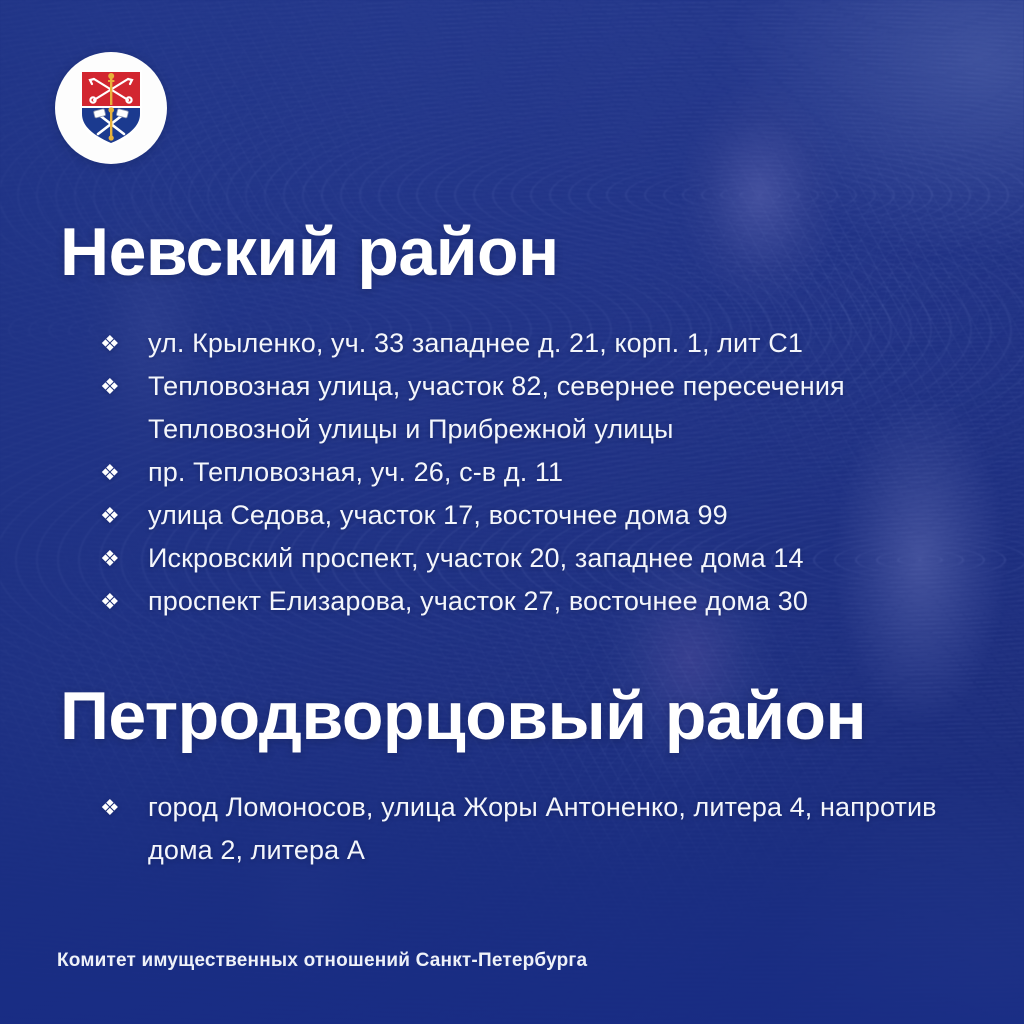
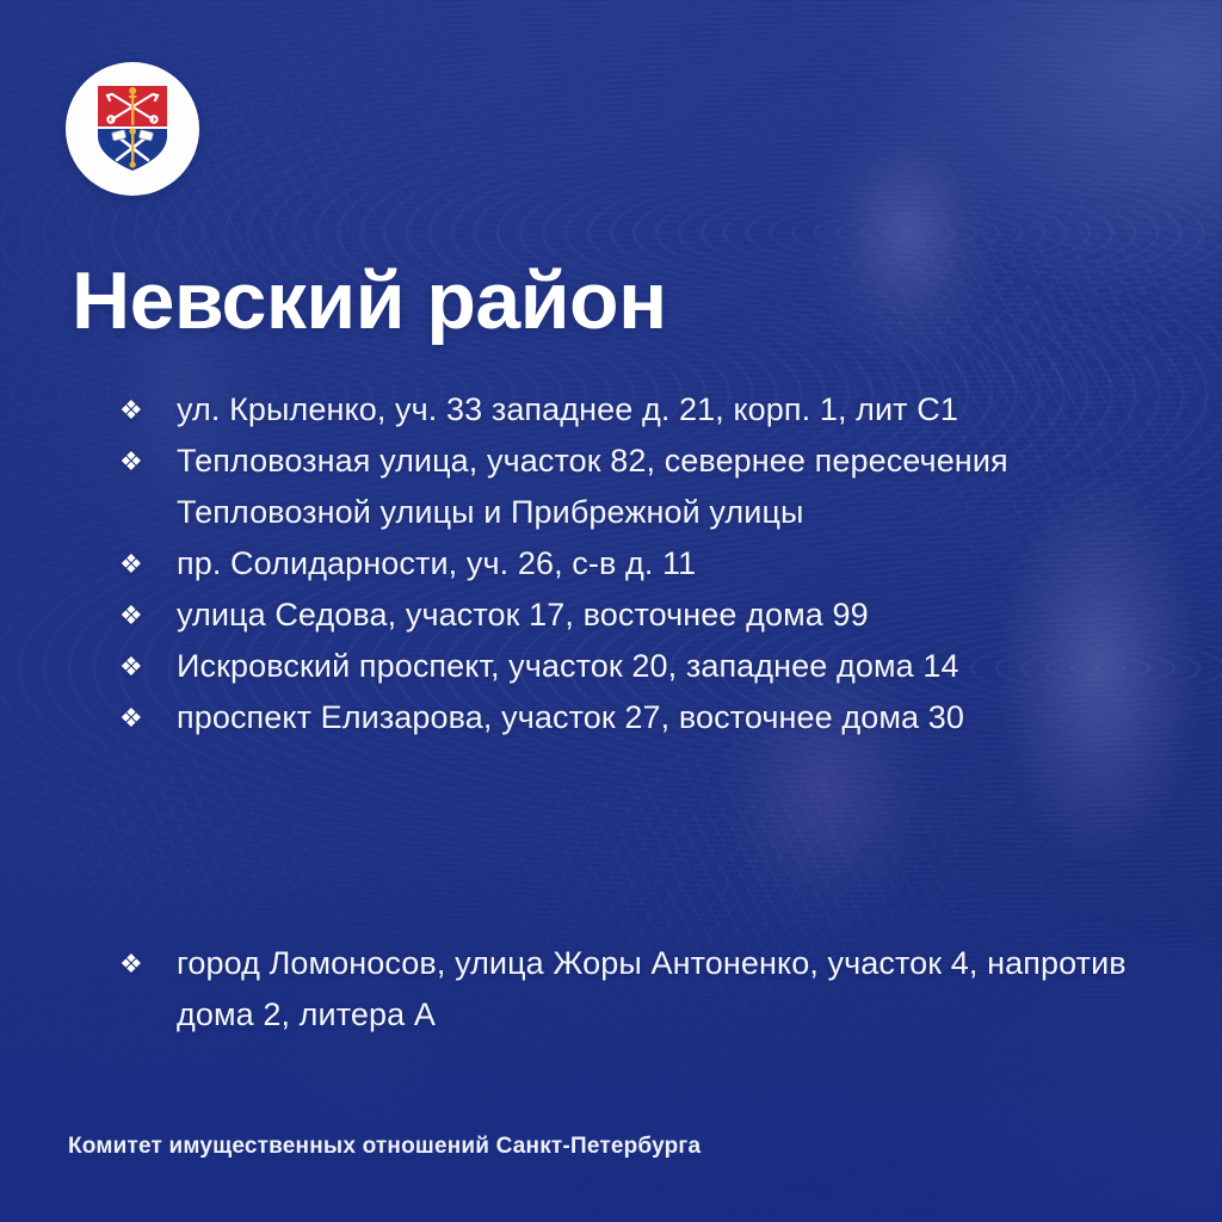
  Невский район
  ❖
  ул. Крыленко, уч. 33 западнее д. 21, корп. 1, лит С1
  ❖
  Тепловозная улица, участок 82, севернее пересечения Тепловозной улицы и Прибрежной улицы
  ❖
- пр. Тепловозная, уч. 26, с-в д. 11
+ пр. Солидарности, уч. 26, с-в д. 11
  ❖
  улица Седова, участок 17, восточнее дома 99
  ❖
  Искровский проспект, участок 20, западнее дома 14
  ❖
  проспект Елизарова, участок 27, восточнее дома 30
- Петродворцовый район
  ❖
- город Ломоносов, улица Жоры Антоненко, литера 4, напротив дома 2, литера А
+ город Ломоносов, улица Жоры Антоненко, участок 4, напротив дома 2, литера А
  Комитет имущественных отношений Санкт-Петербурга
